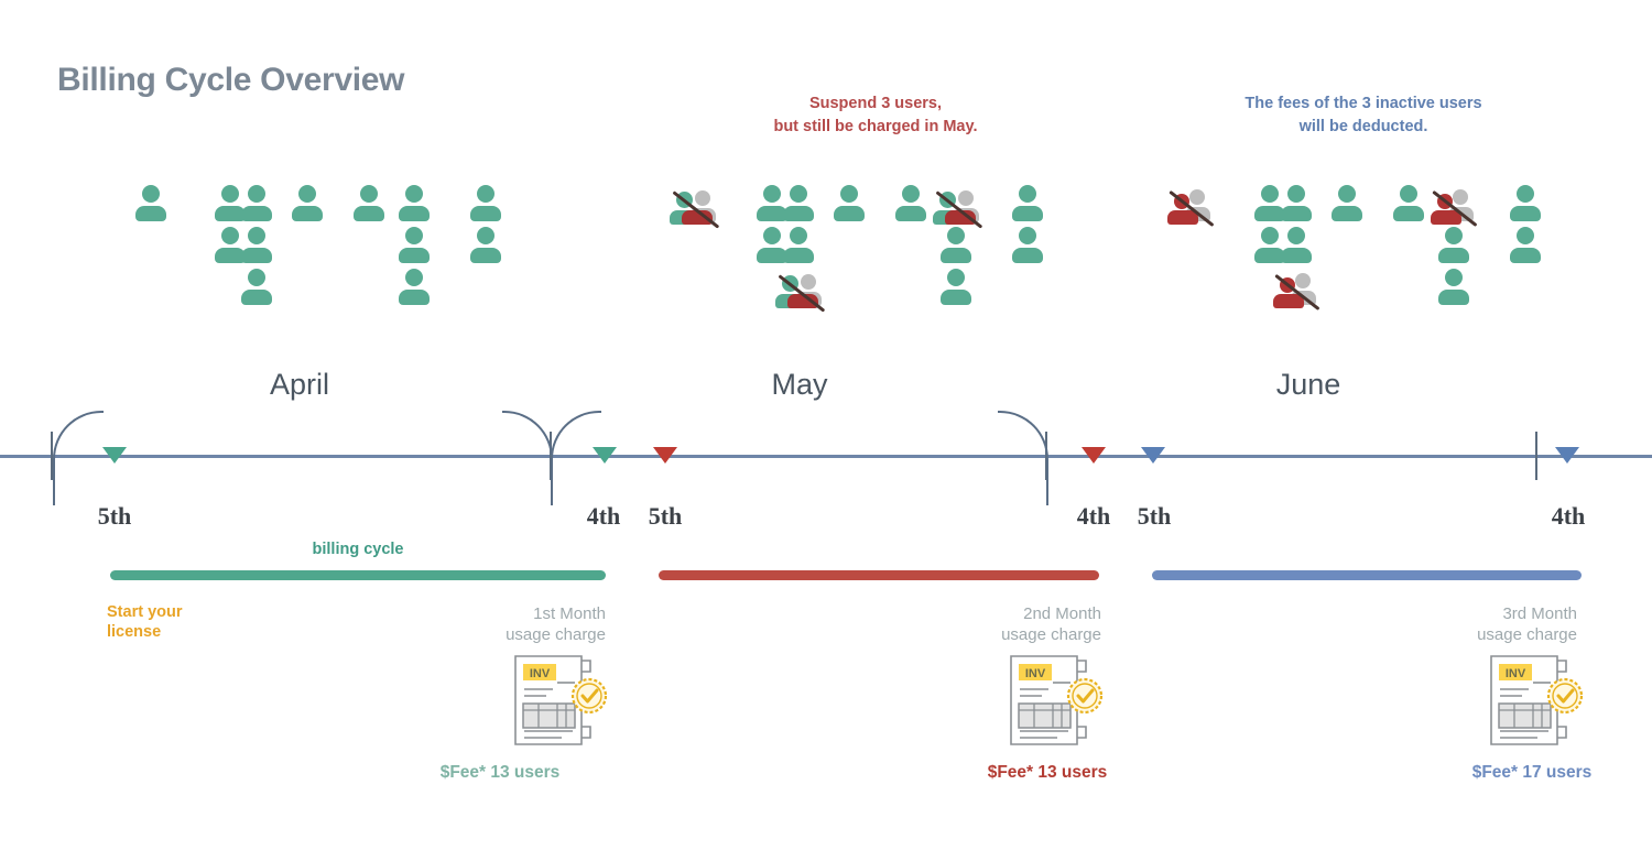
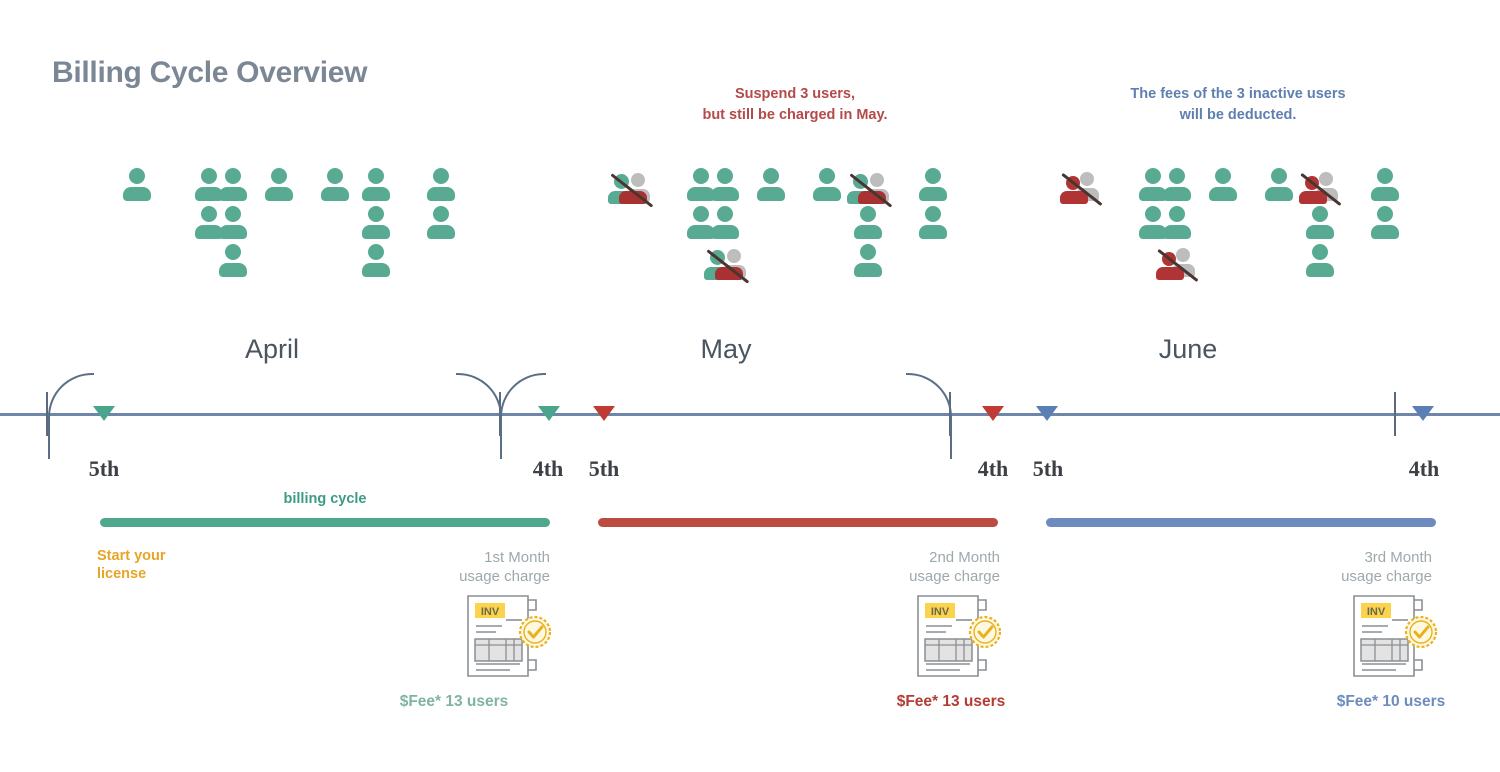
  Billing Cycle Overview
  Suspend 3 users,
  but still be charged in May.
  The fees of the 3 inactive users
  will be deducted.
  April
  May
  June
  5th
  4th
  5th
  4th
  5th
  4th
  billing cycle
  Start your
  license
  1st Month
  usage charge
  2nd Month
  usage charge
  3rd Month
  usage charge
  INV
  INV
  INV
  $Fee* 13 users
  $Fee* 13 users
- $Fee* 17 users
+ $Fee* 10 users
